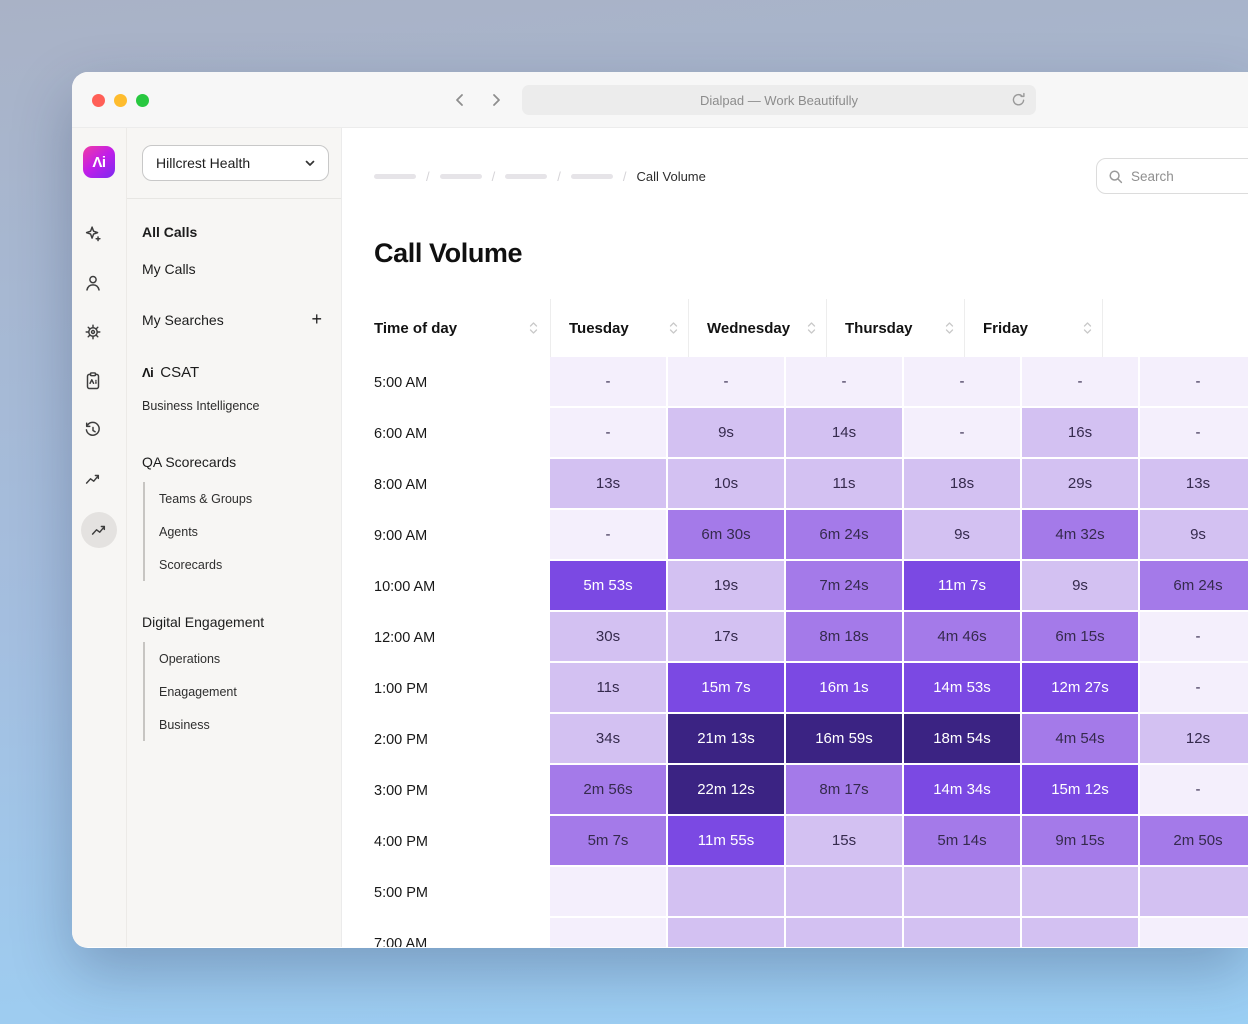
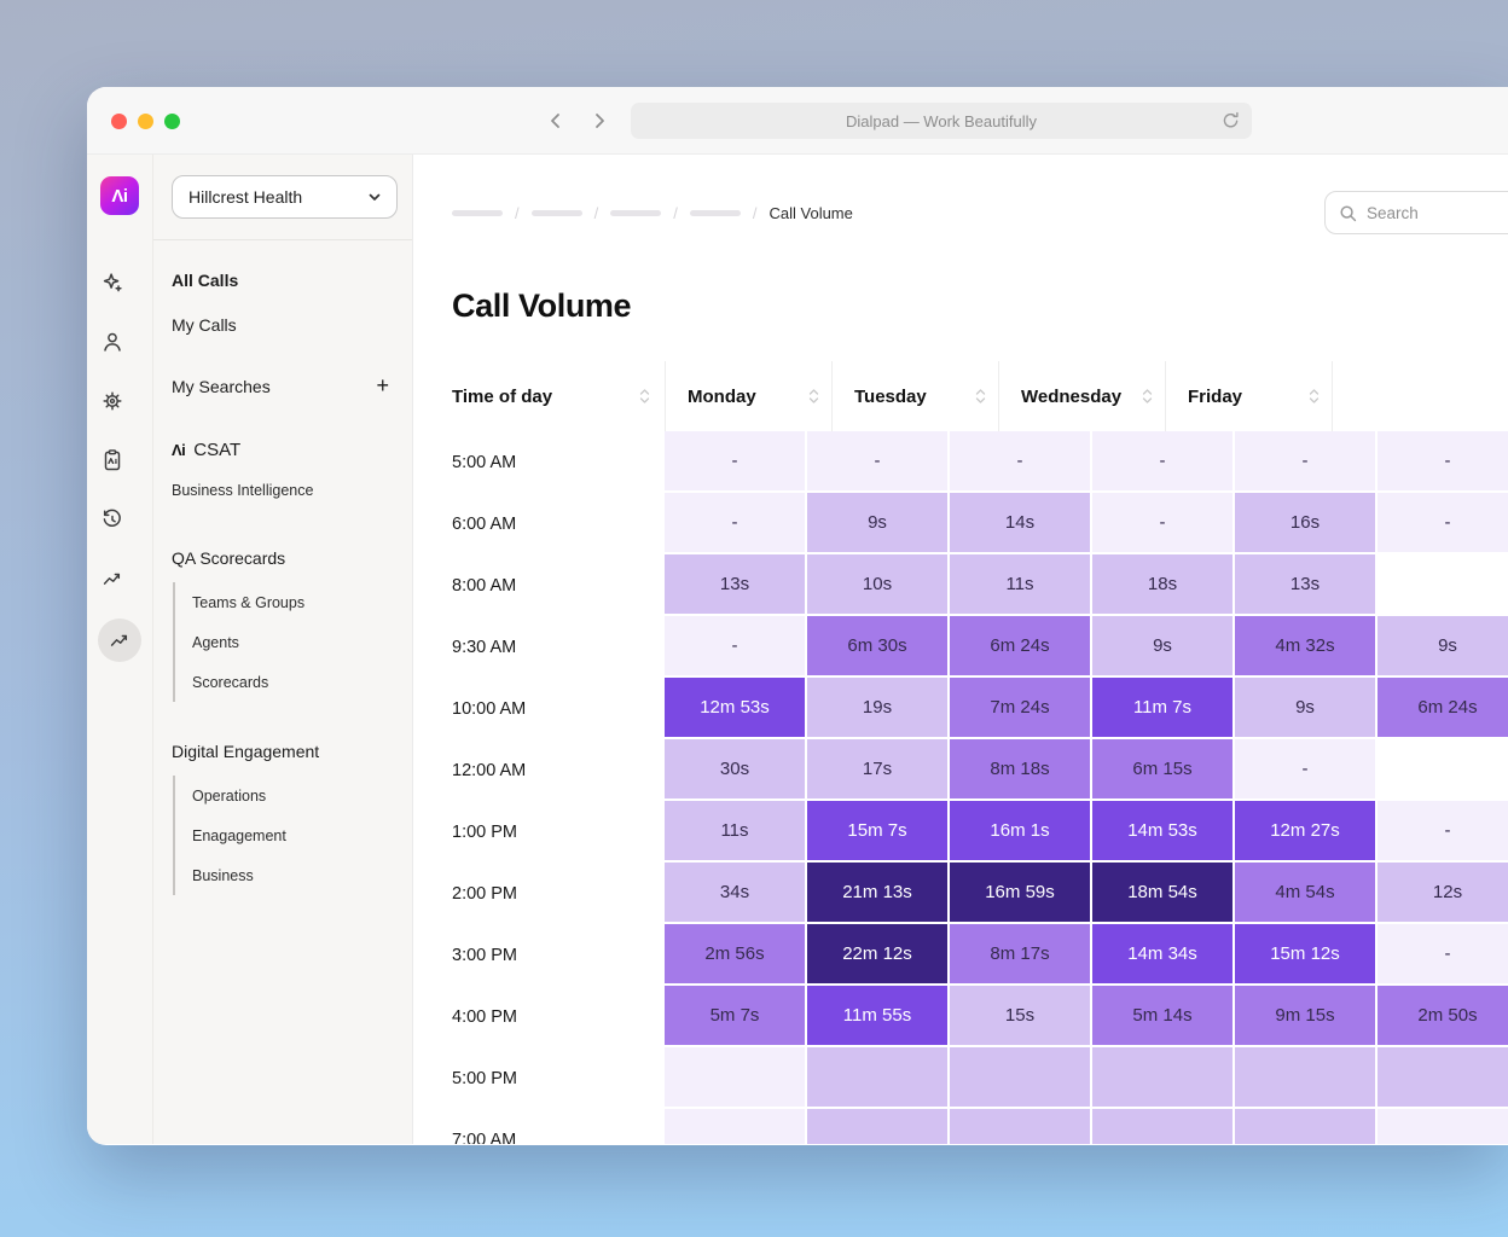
  Dialpad — Work Beautifully
  Λi
  Hillcrest Health
  All Calls
  My Calls
  My Searches
  +
  Λi
  CSAT
  Business Intelligence
  QA Scorecards
  Teams & Groups
  Agents
  Scorecards
  Digital Engagement
  Operations
  Enagagement
  Business
  /
  /
  /
  /
  Call Volume
  Search
  Call Volume
  Time of day
+ Monday
  Tuesday
  Wednesday
- Thursday
  Friday
  5:00 AM
  -
  -
  -
  -
  -
  -
  6:00 AM
  -
  9s
  14s
  -
  16s
  -
  8:00 AM
  13s
  10s
  11s
  18s
- 29s
  13s
- 9:00 AM
+ 9:30 AM
  -
  6m 30s
  6m 24s
  9s
  4m 32s
  9s
  10:00 AM
- 5m 53s
+ 12m 53s
  19s
  7m 24s
  11m 7s
  9s
  6m 24s
  12:00 AM
  30s
  17s
  8m 18s
- 4m 46s
  6m 15s
  -
  1:00 PM
  11s
  15m 7s
  16m 1s
  14m 53s
  12m 27s
  -
  2:00 PM
  34s
  21m 13s
  16m 59s
  18m 54s
  4m 54s
  12s
  3:00 PM
  2m 56s
  22m 12s
  8m 17s
  14m 34s
  15m 12s
  -
  4:00 PM
  5m 7s
  11m 55s
  15s
  5m 14s
  9m 15s
  2m 50s
  5:00 PM
  7:00 AM
